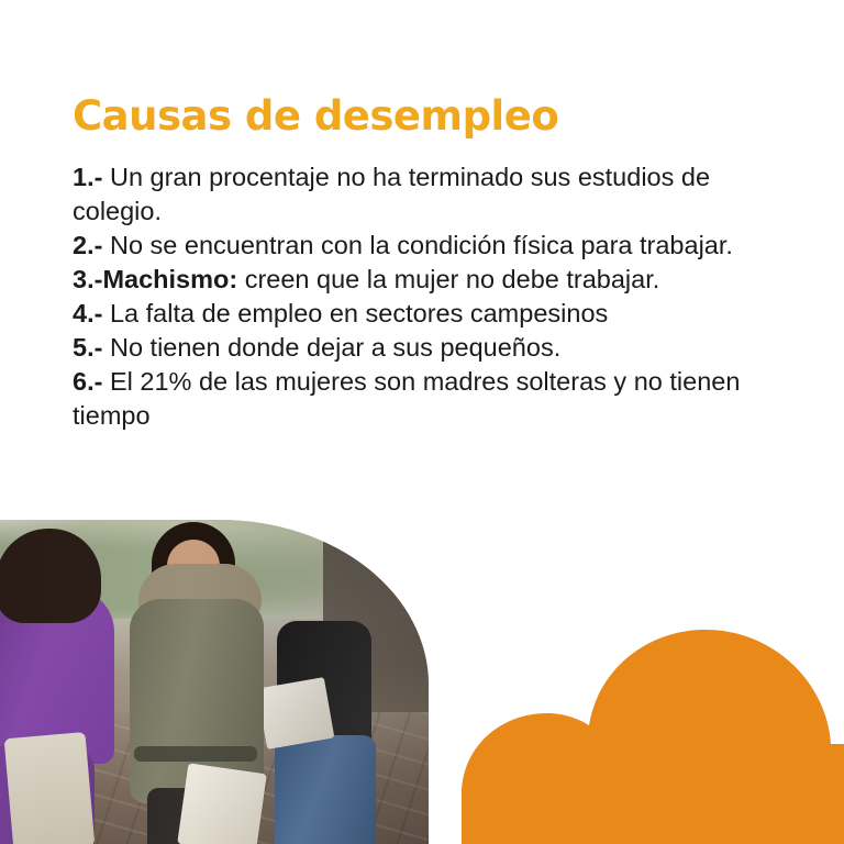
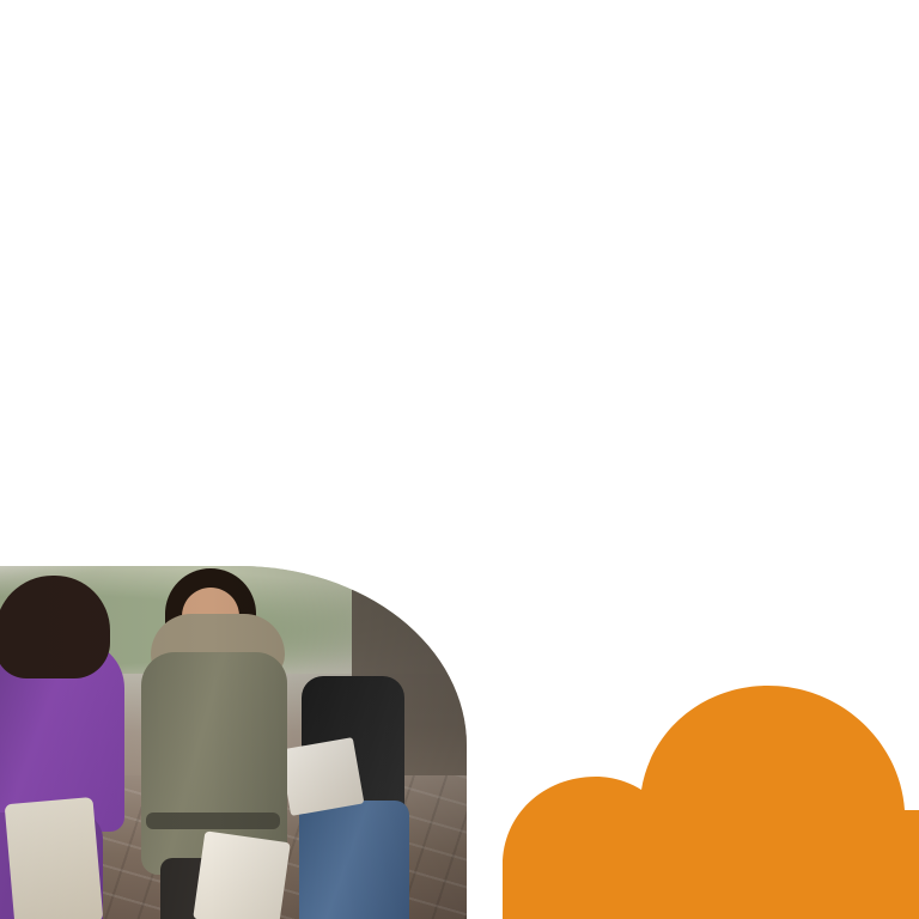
- Causas de desempleo
- 1.- Un gran procentaje no ha terminado sus estudios de colegio.
- 2.- No se encuentran con la condición física para trabajar.
- 3.-Machismo: creen que la mujer no debe trabajar.
- 4.- La falta de empleo en sectores campesinos
- 5.- No tienen donde dejar a sus pequeños.
- 6.- El 21% de las mujeres son madres solteras y no tienen tiempo
